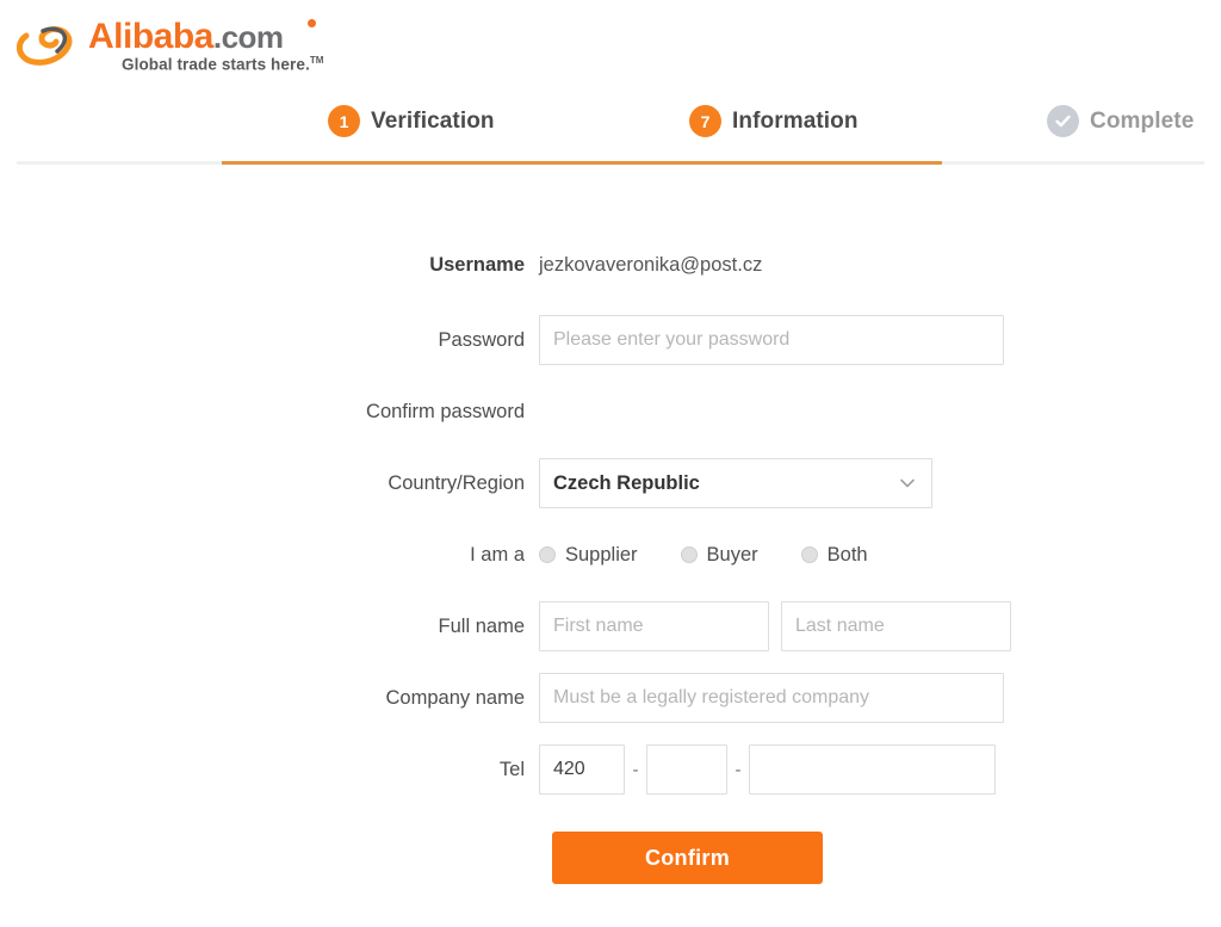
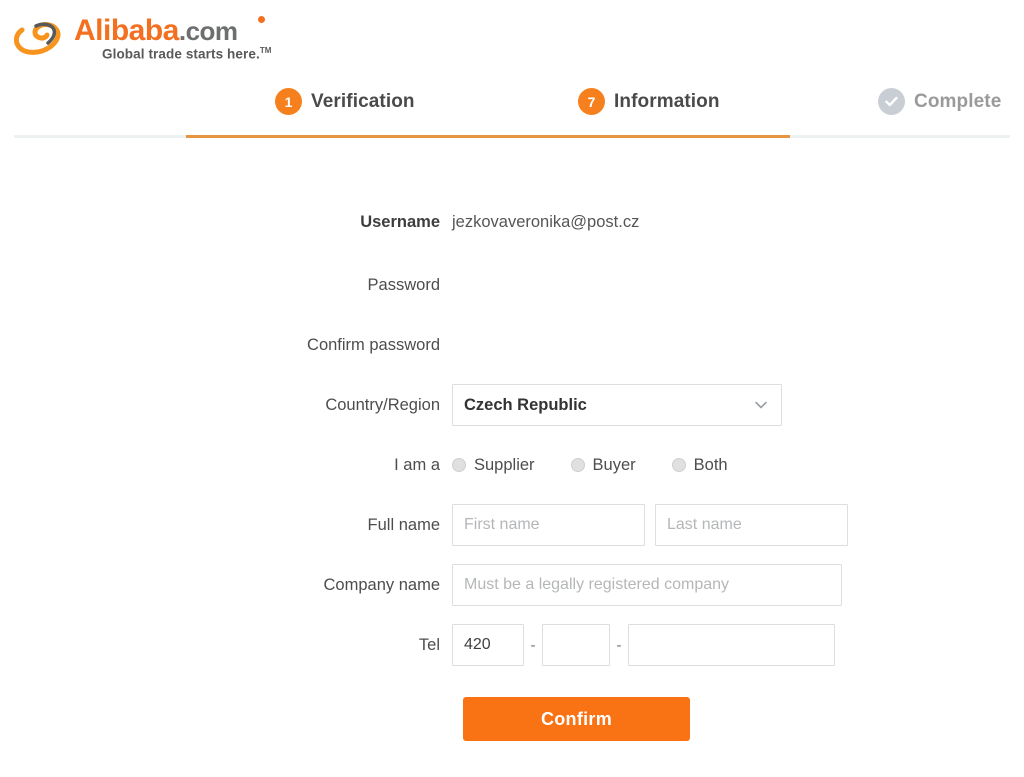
  Alibaba.com
  Global trade starts here.TM
  1
  Verification
  7
  Information
  Complete
  Username
  jezkovaveronika@post.cz
  Password
- Please enter your password
  Confirm password
  Country/Region
  Czech Republic
  I am a
  Supplier
  Buyer
  Both
  Full name
  First name
  Last name
  Company name
  Must be a legally registered company
  Tel
  420
  -
  -
  Confirm
